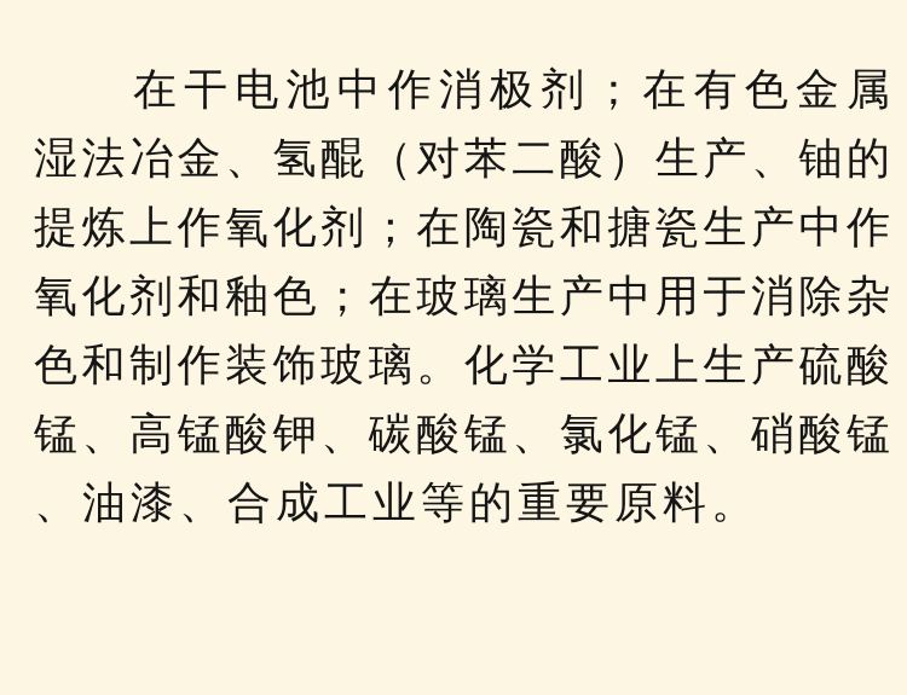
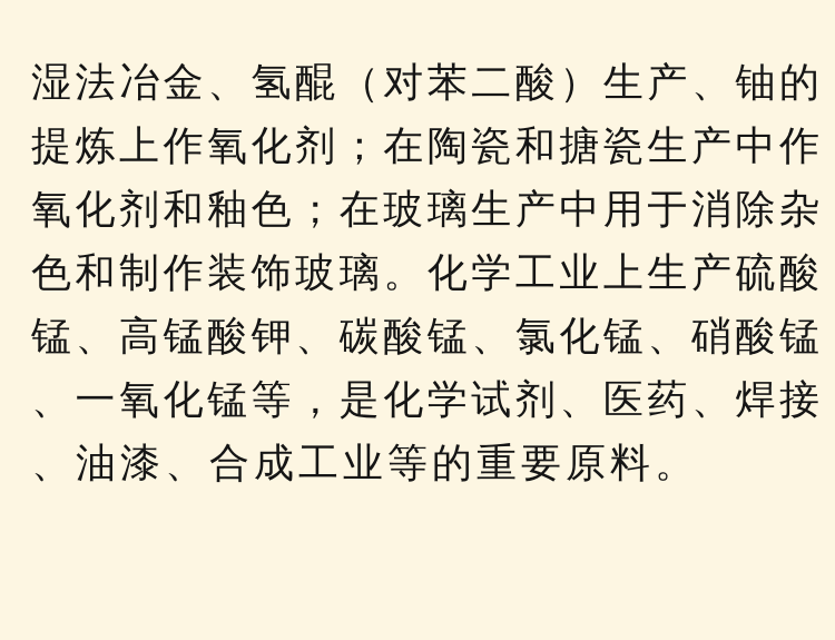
- 在干电池中作消极剂；在有色金属
  湿法冶金、氢醌（对苯二酸）生产、铀的
  提炼上作氧化剂；在陶瓷和搪瓷生产中作
  氧化剂和釉色；在玻璃生产中用于消除杂
  色和制作装饰玻璃。化学工业上生产硫酸
  锰、高锰酸钾、碳酸锰、氯化锰、硝酸锰
+ 、一氧化锰等，是化学试剂、医药、焊接
  、油漆、合成工业等的重要原料。
